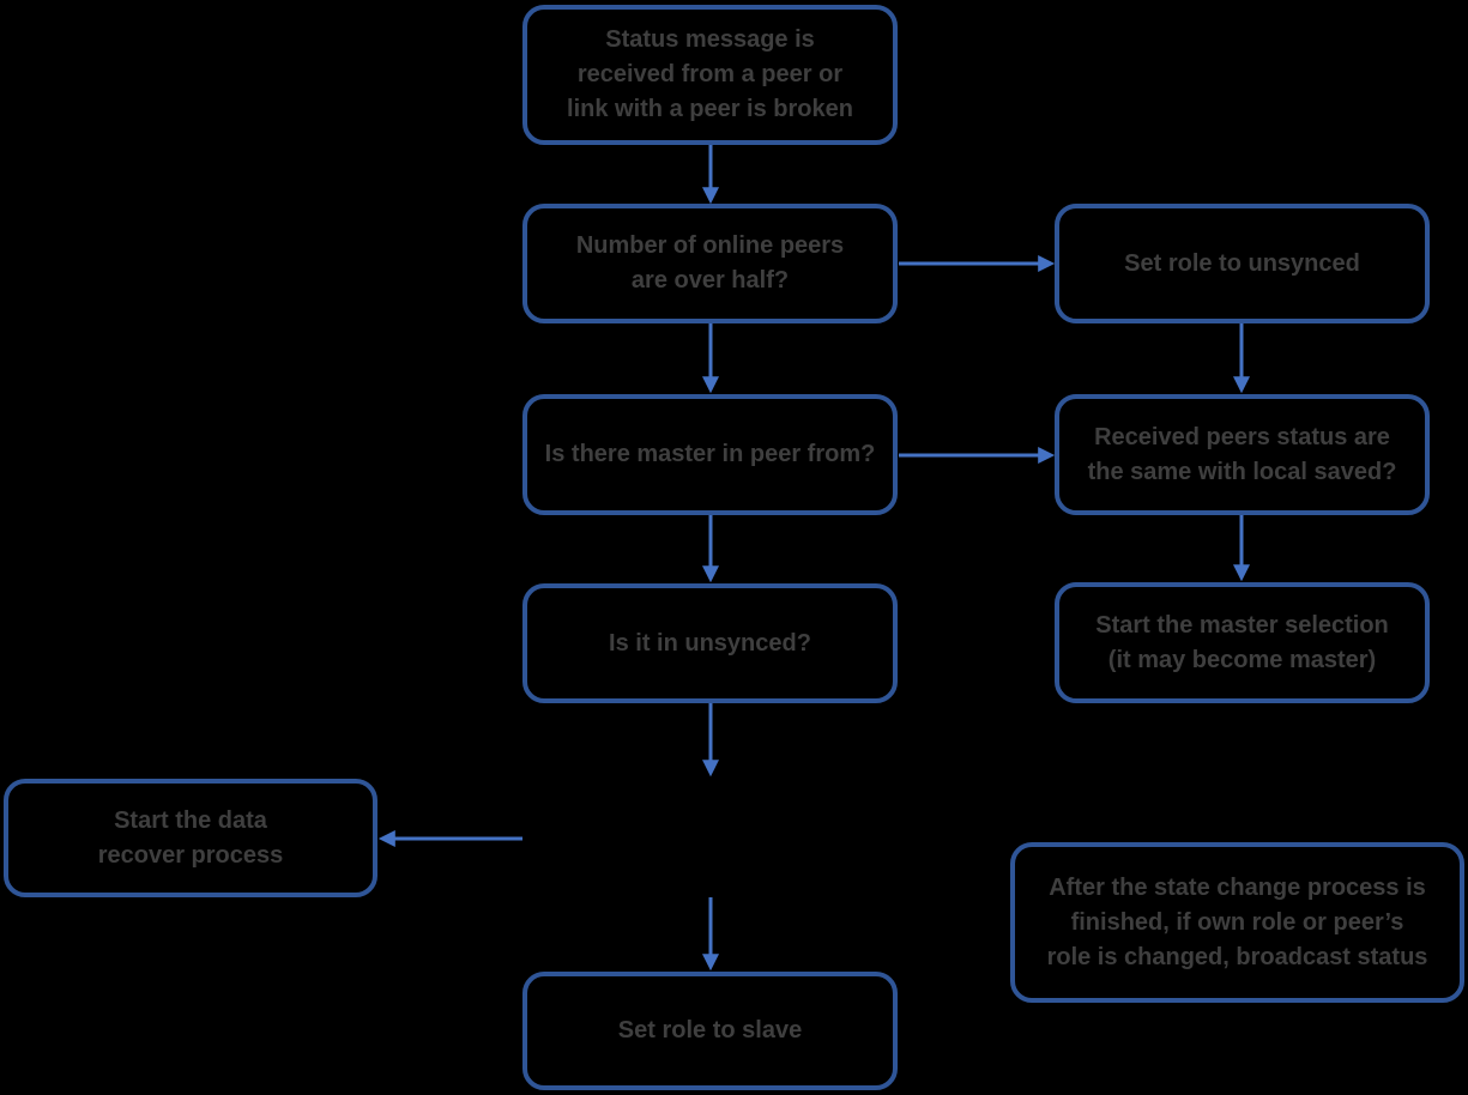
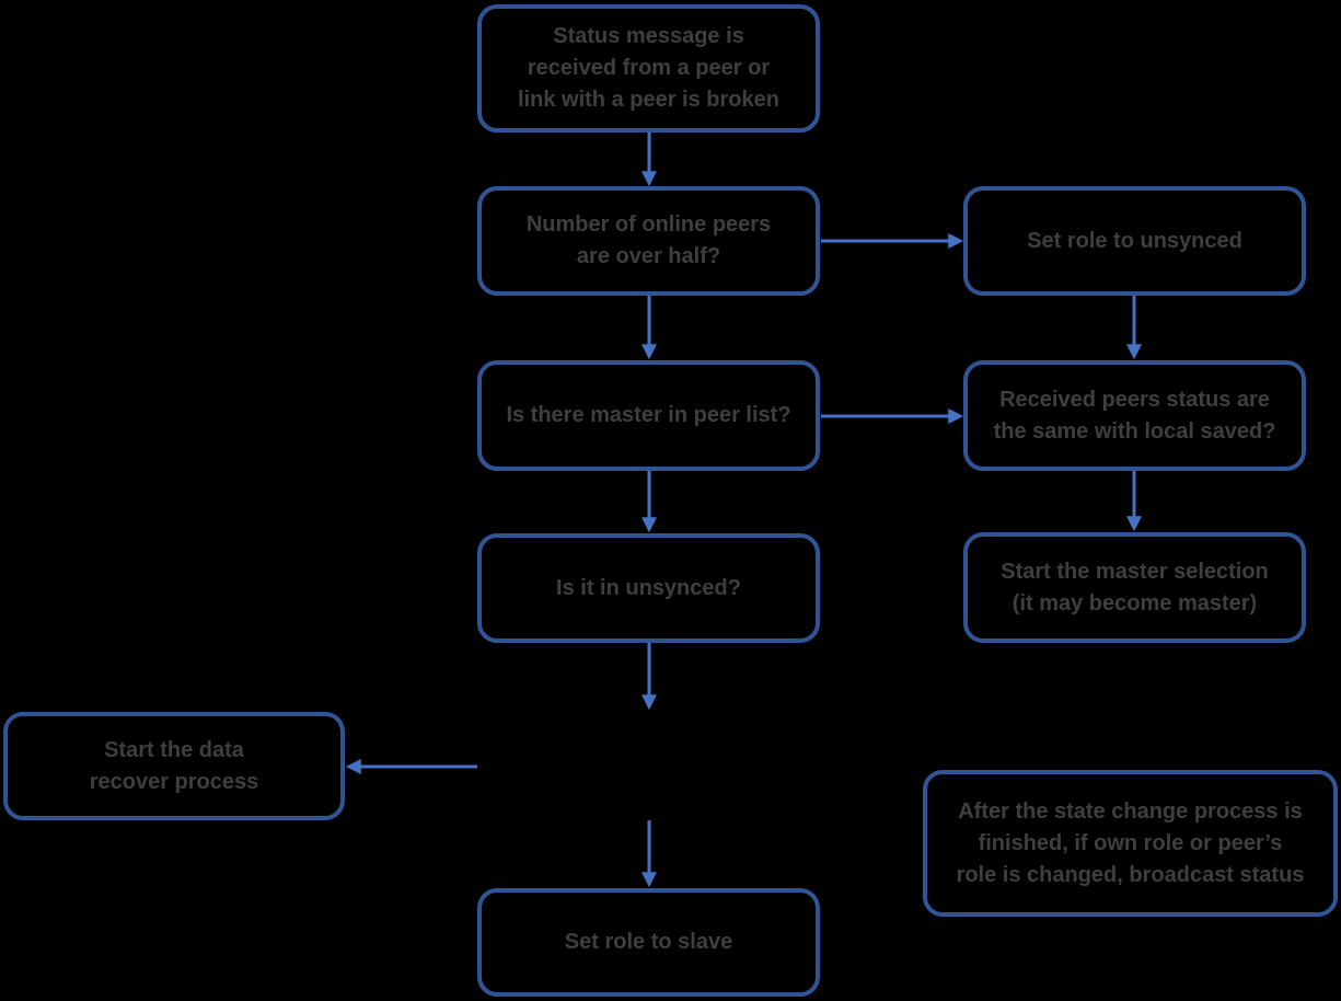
  Status message is
  received from a peer or
  link with a peer is broken
  Number of online peers
  are over half?
  Set role to unsynced
- Is there master in peer from?
+ Is there master in peer list?
  Received peers status are
  the same with local saved?
  Is it in unsynced?
  Start the master selection
  (it may become master)
  Start the data
  recover process
  Set role to slave
  After the state change process is
  finished, if own role or peer’s
  role is changed, broadcast status
